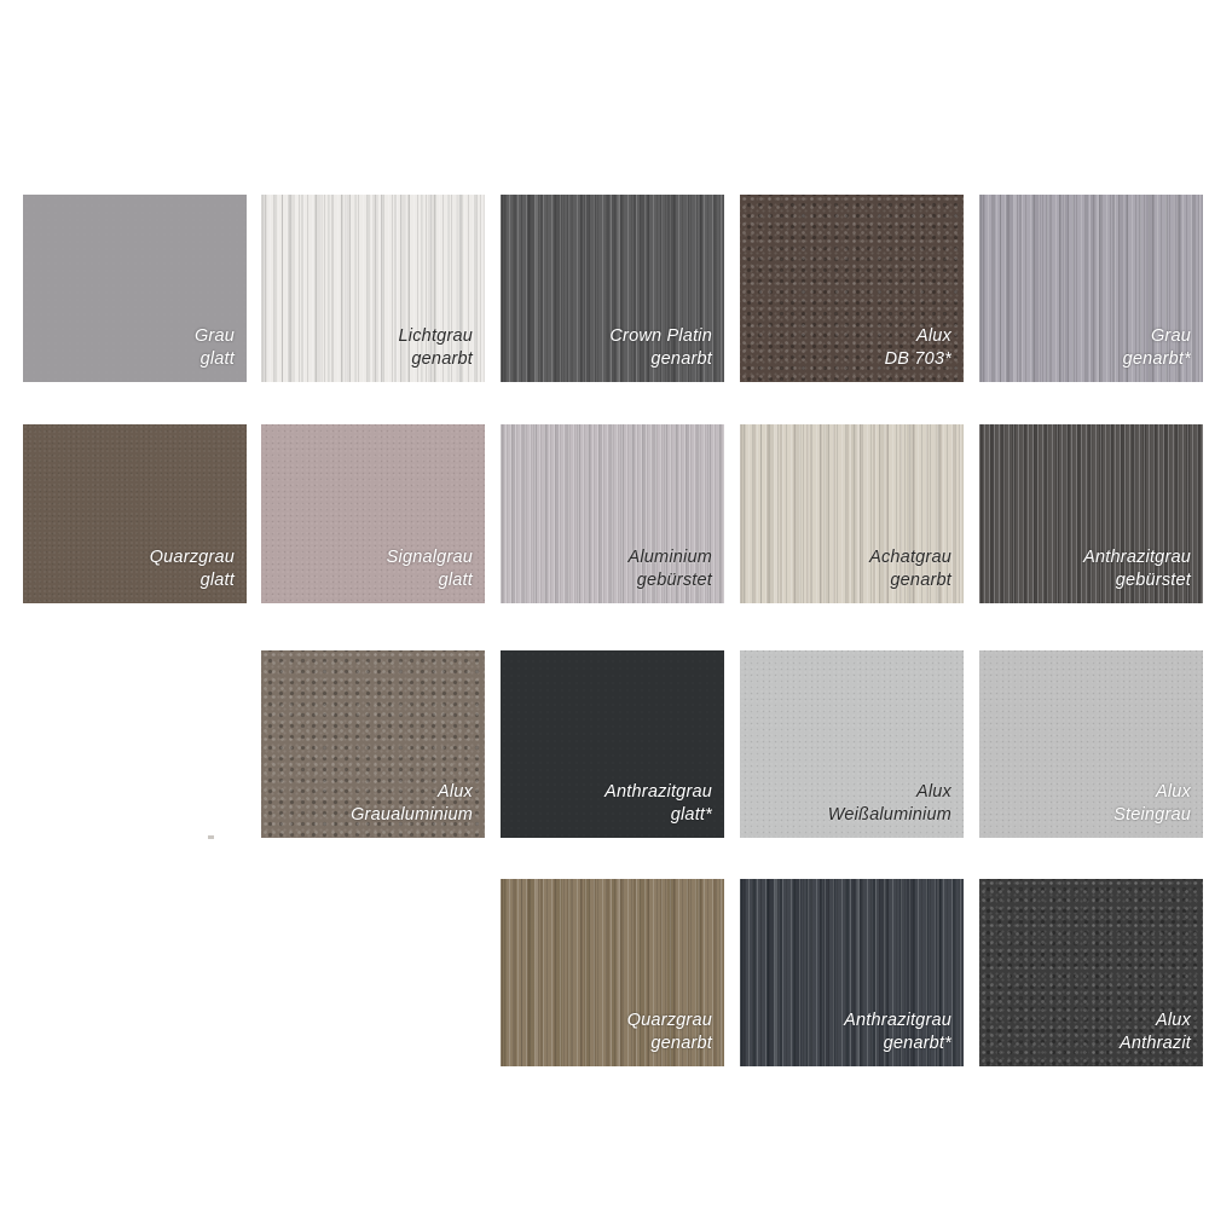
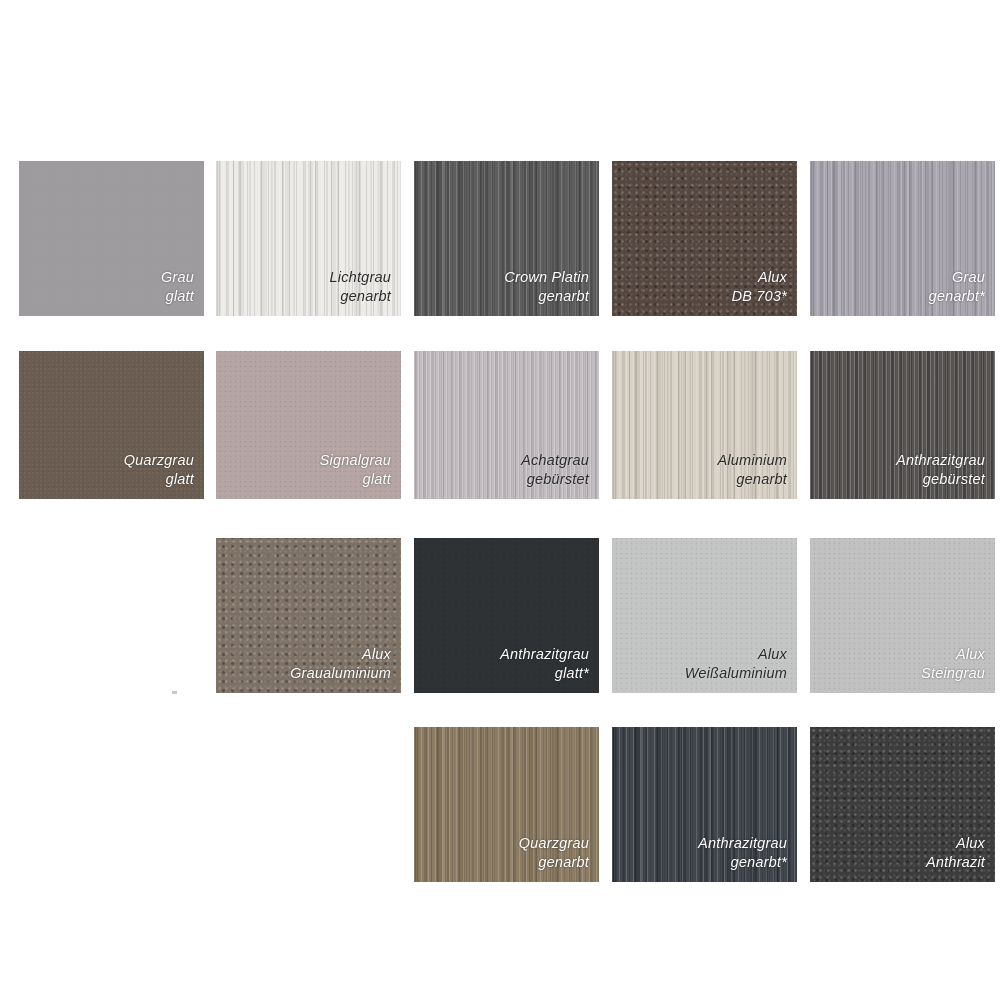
  Grau
  glatt
  Lichtgrau
  genarbt
  Crown Platin
  genarbt
  Alux
  DB 703*
  Grau
  genarbt*
  Quarzgrau
  glatt
  Signalgrau
  glatt
- Aluminium
+ Achatgrau
  gebürstet
- Achatgrau
+ Aluminium
  genarbt
  Anthrazitgrau
  gebürstet
  Alux
  Graualuminium
  Anthrazitgrau
  glatt*
  Alux
  Weißaluminium
  Alux
  Steingrau
  Quarzgrau
  genarbt
  Anthrazitgrau
  genarbt*
  Alux
  Anthrazit
